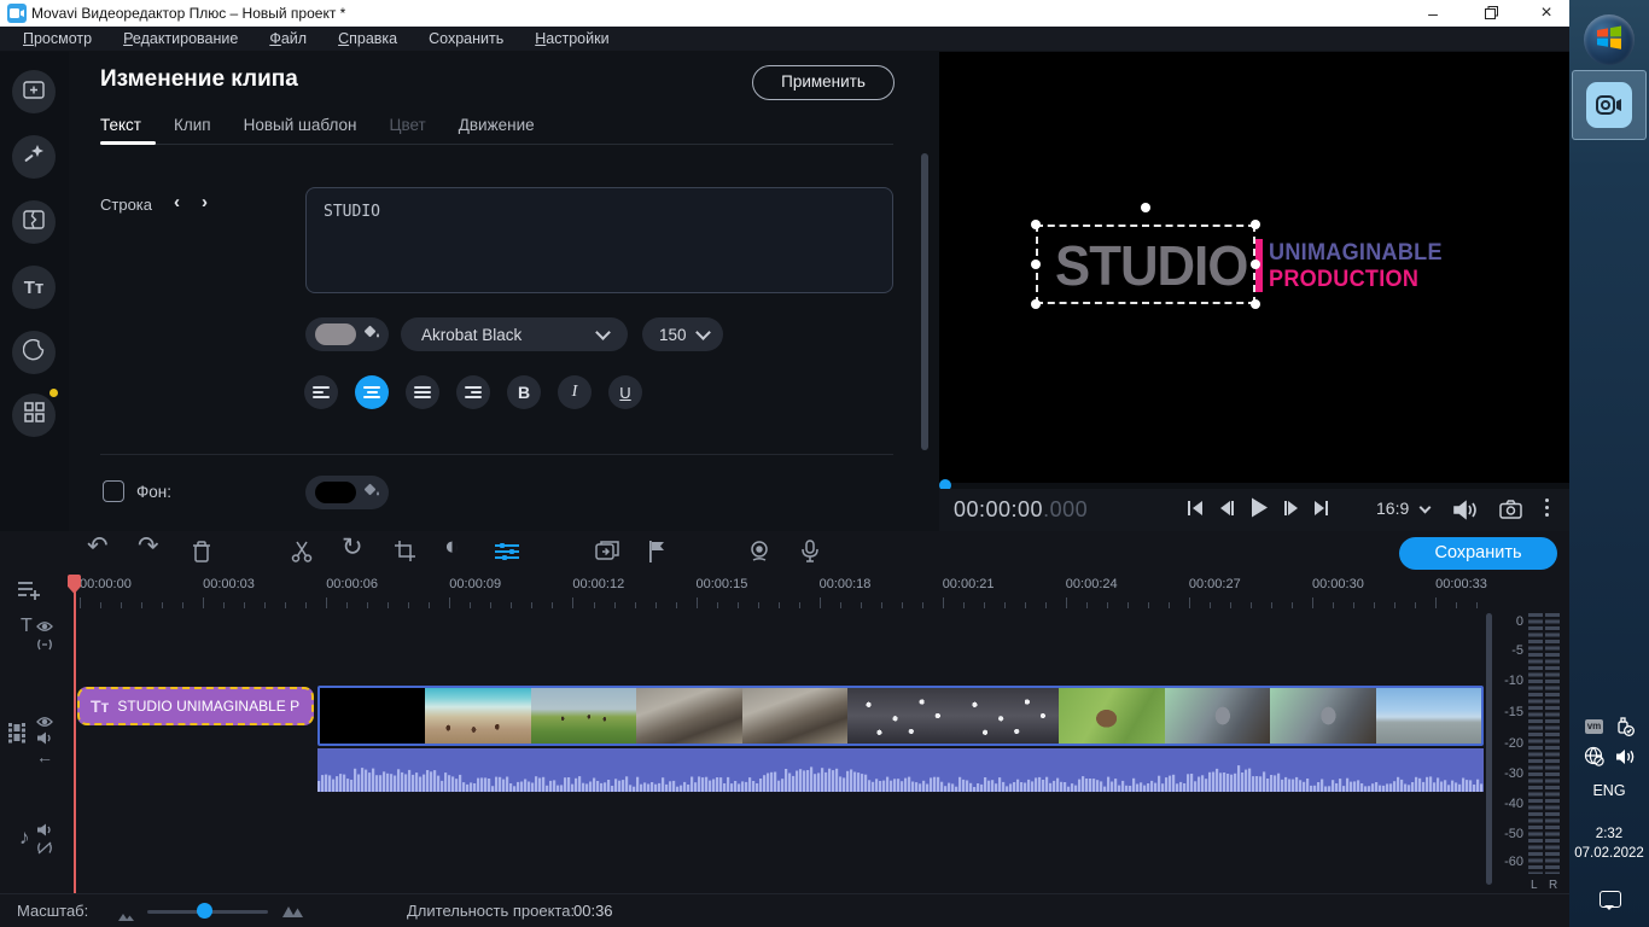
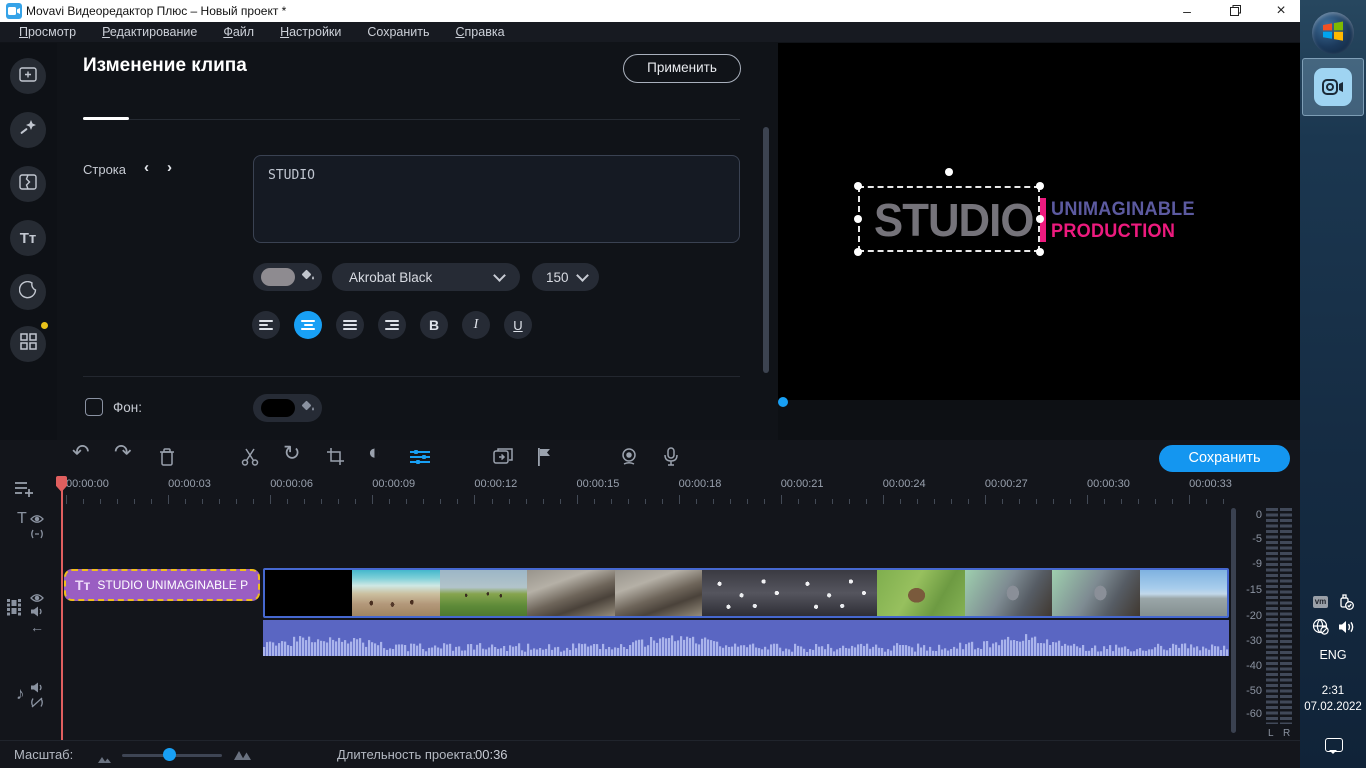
  Movavi Видеоредактор Плюс – Новый проект *
  –
  ×
  Просмотр
  Редактирование
  Файл
- Справка
+ Настройки
  Сохранить
- Настройки
+ Справка
  Tт
  Изменение клипа
  Применить
- Текст
- Клип
- Новый шаблон
- Цвет
- Движение
  Строка
  ‹
  ›
  STUDIO
  Akrobat Black
  150
  B
  I
  U
  Фон:
  STUDIO
  UNIMAGINABLE
  PRODUCTION
- 00:00:00.000
- 16:9
  ↶
  ↷
  ↻
  ◐
  Сохранить
  00:00:00
  00:00:03
  00:00:06
  00:00:09
  00:00:12
  00:00:15
  00:00:18
  00:00:21
  00:00:24
  00:00:27
  00:00:30
  00:00:33
  T
  ←
  ♪
  Tт
  STUDIO UNIMAGINABLE P
  0
  -5
- -10
+ -9
  -15
  -20
  -30
  -40
  -50
  -60
  L
  R
  Масштаб:
  Длительность проекта:
  00:36
  vm
  ENG
- 2:32
+ 2:31
  07.02.2022
